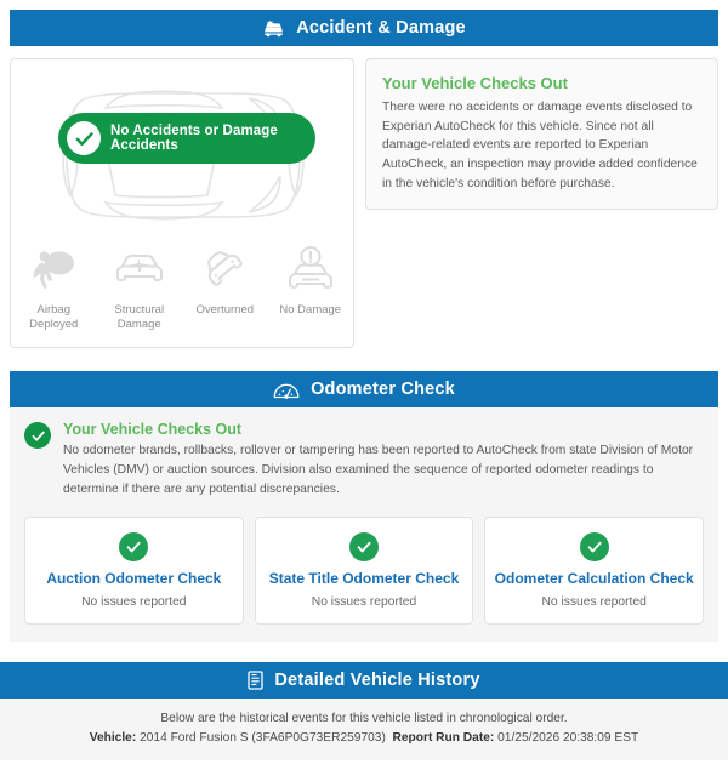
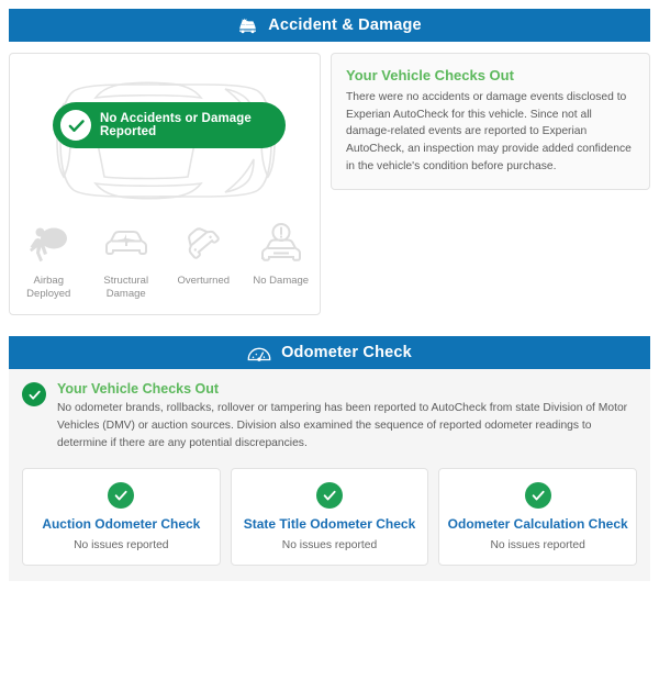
  Accident & Damage
- No Accidents or Damage Accidents
+ No Accidents or Damage Reported
  Airbag Deployed
  Structural Damage
  Overturned
  No Damage
  Your Vehicle Checks Out
  There were no accidents or damage events disclosed to Experian AutoCheck for this vehicle. Since not all damage-related events are reported to Experian AutoCheck, an inspection may provide added confidence in the vehicle's condition before purchase.
  Odometer Check
  Your Vehicle Checks Out
  No odometer brands, rollbacks, rollover or tampering has been reported to AutoCheck from state Division of Motor Vehicles (DMV) or auction sources. Division also examined the sequence of reported odometer readings to determine if there are any potential discrepancies.
  Auction Odometer Check
  No issues reported
  State Title Odometer Check
  No issues reported
  Odometer Calculation Check
  No issues reported
- Detailed Vehicle History
- Below are the historical events for this vehicle listed in chronological order.
- Vehicle: 2014 Ford Fusion S (3FA6P0G73ER259703) Report Run Date: 01/25/2026 20:38:09 EST
